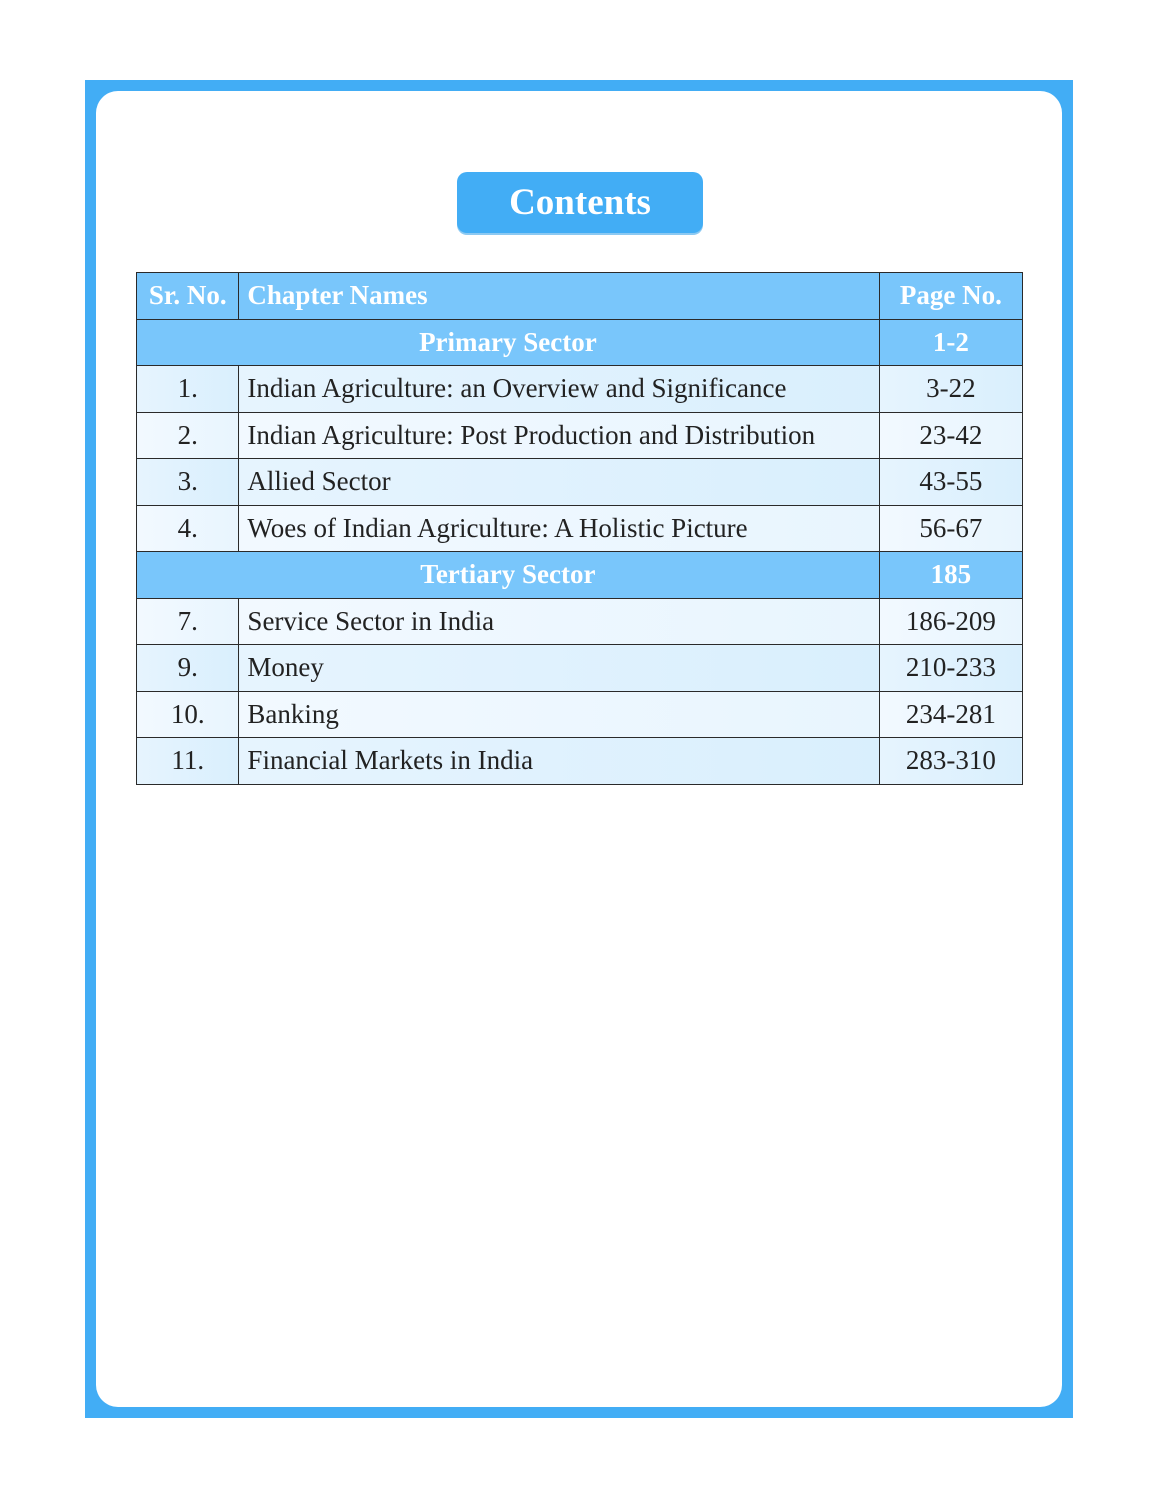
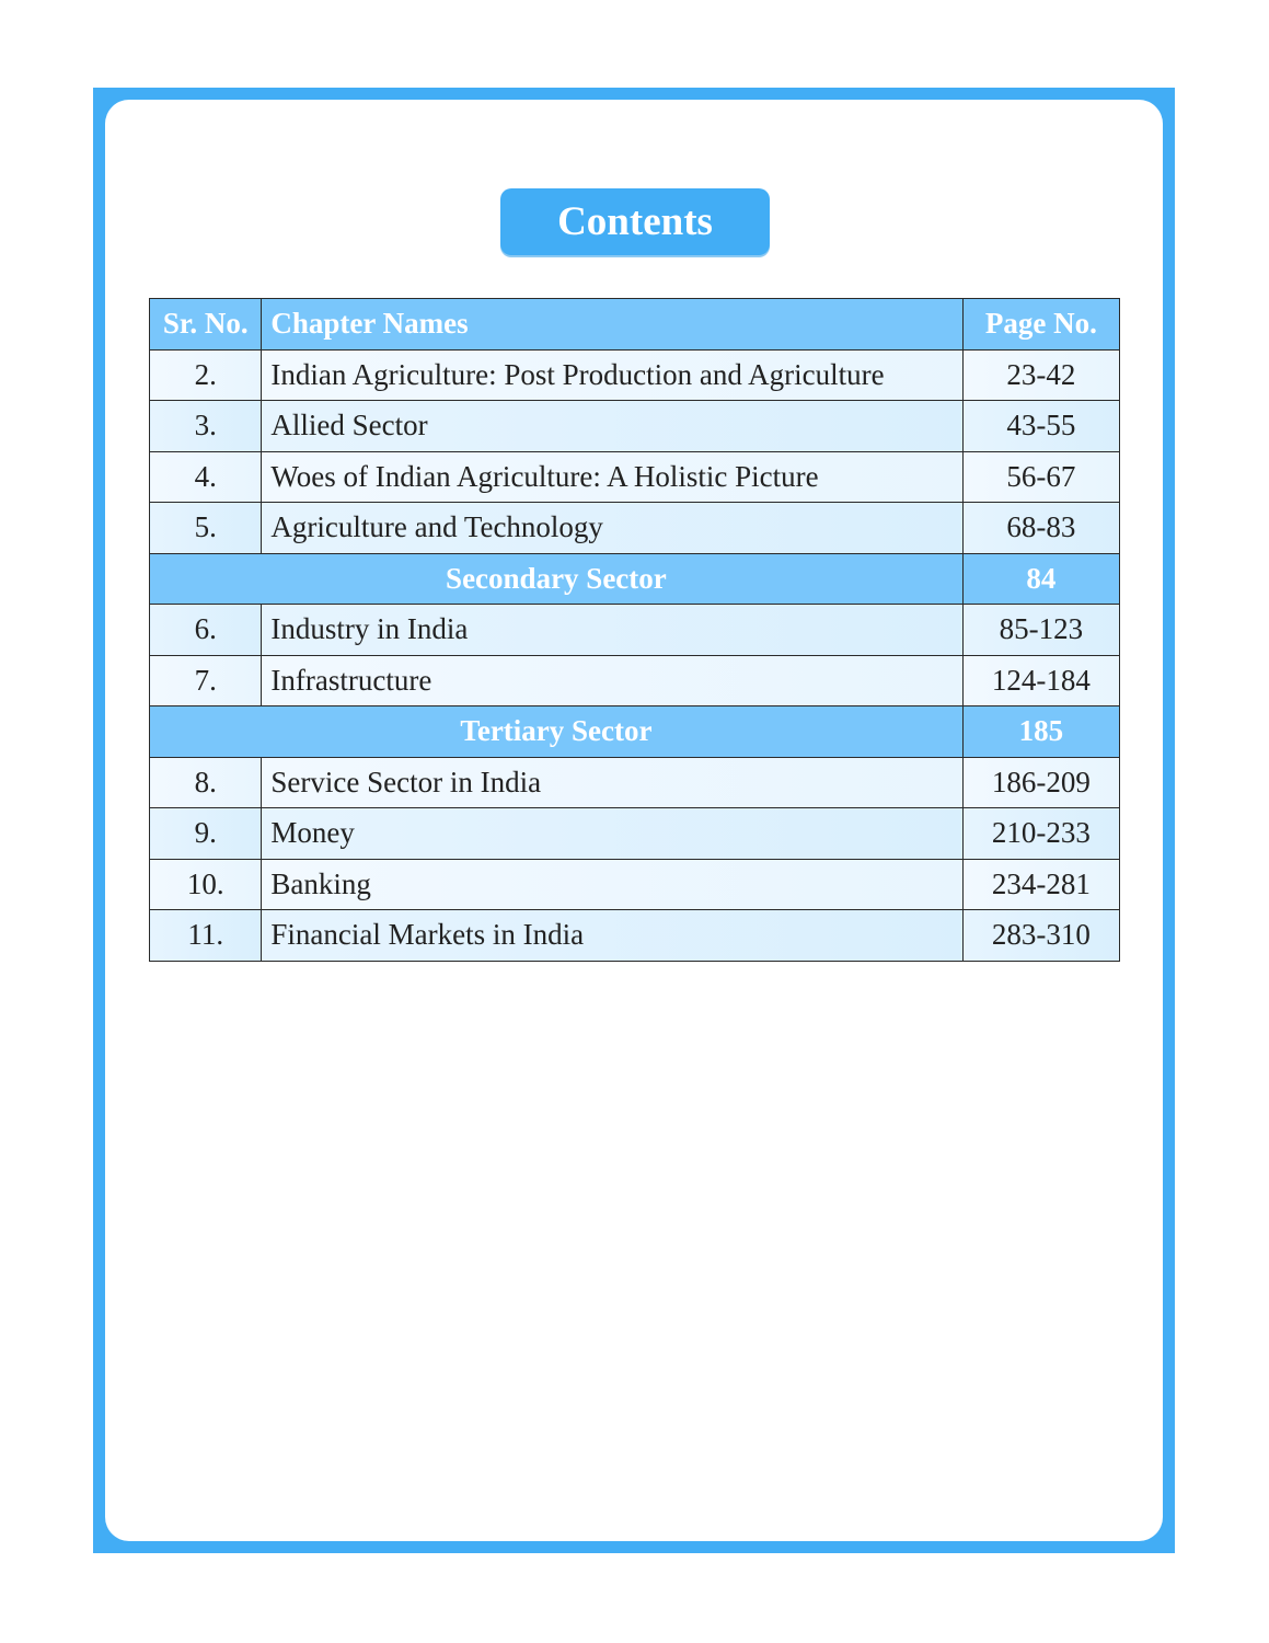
  Contents
  Sr. No.	Chapter Names	Page No.
- Primary Sector	1-2
- 1.	Indian Agriculture: an Overview and Significance	3-22
- 2.	Indian Agriculture: Post Production and Distribution	23-42
+ 2.	Indian Agriculture: Post Production and Agriculture	23-42
  3.	Allied Sector	43-55
  4.	Woes of Indian Agriculture: A Holistic Picture	56-67
+ 5.	Agriculture and Technology	68-83
+ Secondary Sector	84
+ 6.	Industry in India	85-123
+ 7.	Infrastructure	124-184
  Tertiary Sector	185
- 7.	Service Sector in India	186-209
+ 8.	Service Sector in India	186-209
  9.	Money	210-233
  10.	Banking	234-281
  11.	Financial Markets in India	283-310
